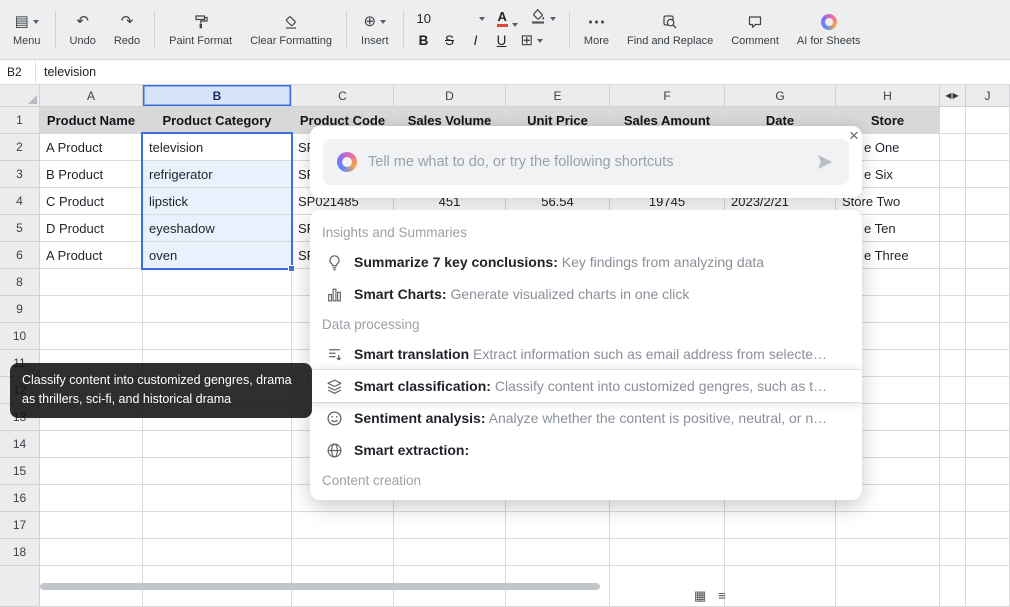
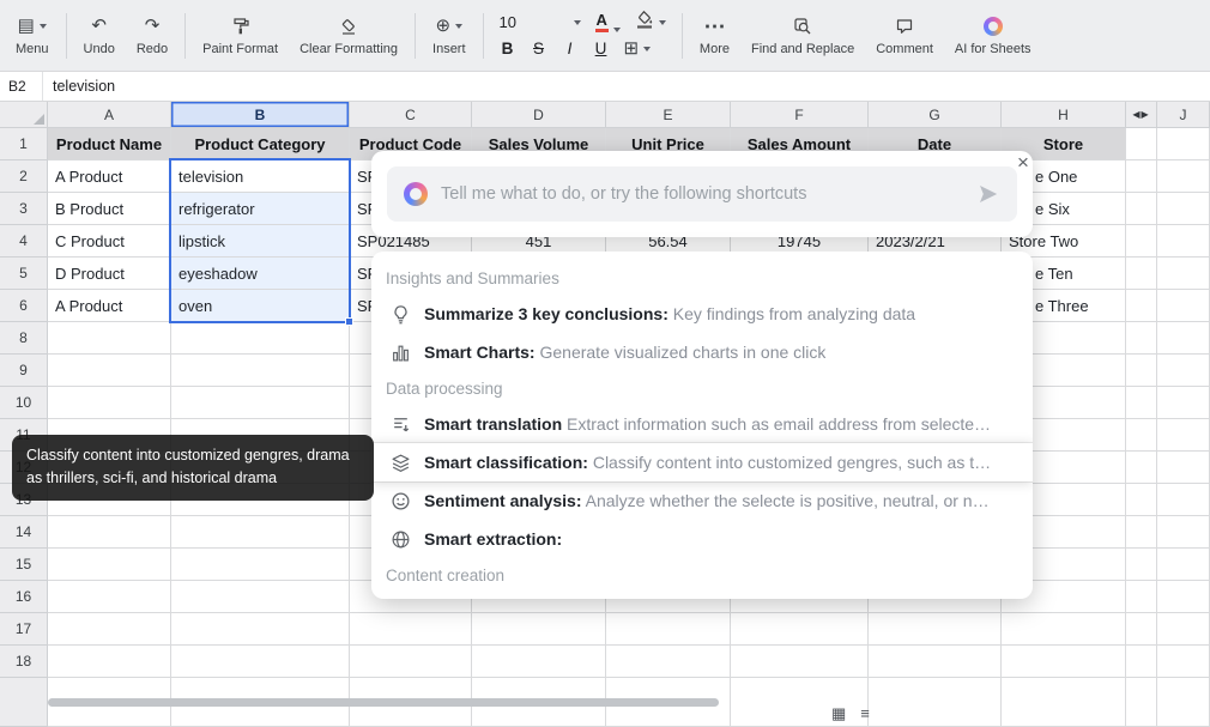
  ▤
  Menu
  ↶
  Undo
  ↷
  Redo
  Paint Format
  Clear Formatting
  ⊕
  Insert
  10
  A
  B
  S
  I
  U
  ⊞
  ⋯
  More
  Find and Replace
  Comment
  AI for Sheets
  B2
  television
  A
  B
  C
  D
  E
  F
  G
  H
  ◀▶
  J
  1
  Product Name
  Product Category
  Product Code
  Sales Volume
  Unit Price
  Sales Amount
  Date
  Store
  2
  A Product
  television
  e One
  3
  B Product
  refrigerator
  e Six
  4
  C Product
  lipstick
  SP021485
  451
  56.54
  19745
  2023/2/21
  Store Two
  5
  D Product
  eyeshadow
  e Ten
  6
  A Product
  oven
  e Three
  8
  9
  10
  11
  12
  13
  14
  15
  16
  17
  18
  ▦
  ≡
  Tell me what to do, or try the following shortcuts
  ×
  Insights and Summaries
- Summarize 7 key conclusions: Key findings from analyzing data
+ Summarize 3 key conclusions: Key findings from analyzing data
  Smart Charts: Generate visualized charts in one click
  Data processing
  Smart translation Extract information such as email address from selecte…
  Smart classification: Classify content into customized gengres, such as t…
- Sentiment analysis: Analyze whether the content is positive, neutral, or n…
+ Sentiment analysis: Analyze whether the selecte is positive, neutral, or n…
  Smart extraction:
  Content creation
  Classify content into customized gengres, drama as thrillers, sci-fi, and historical drama
